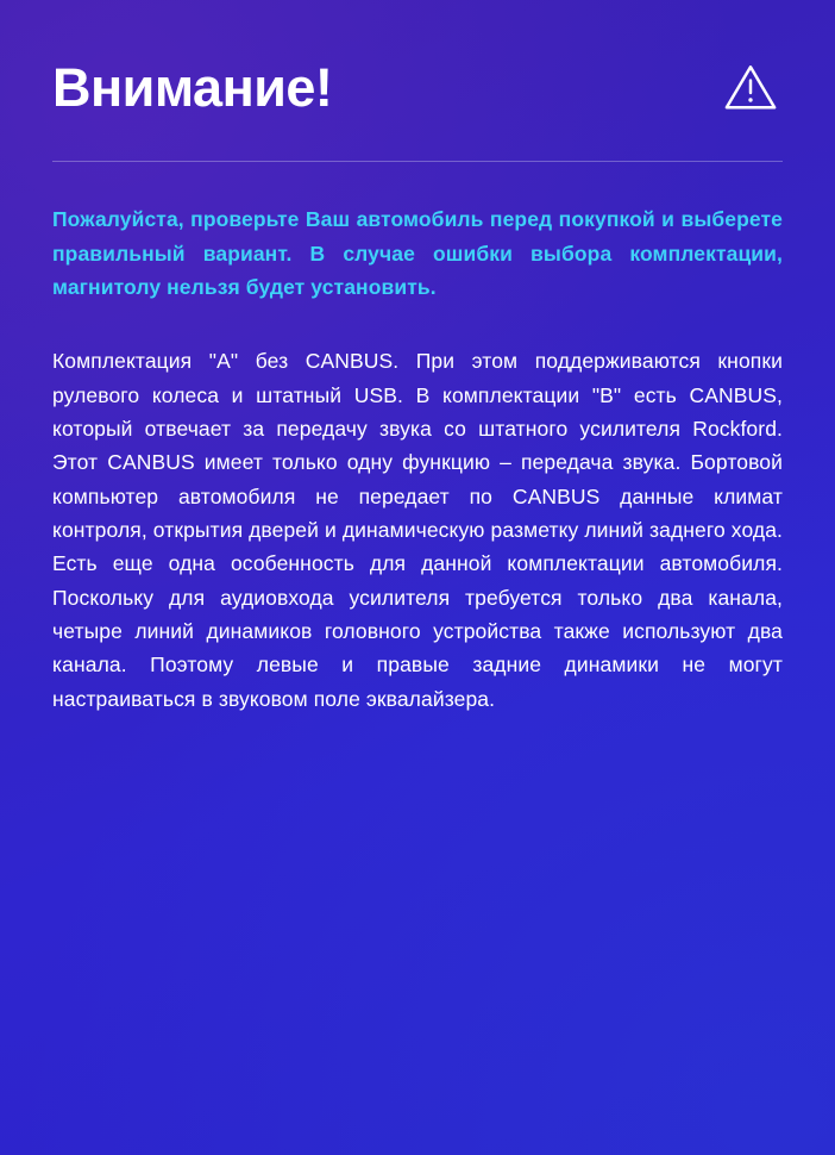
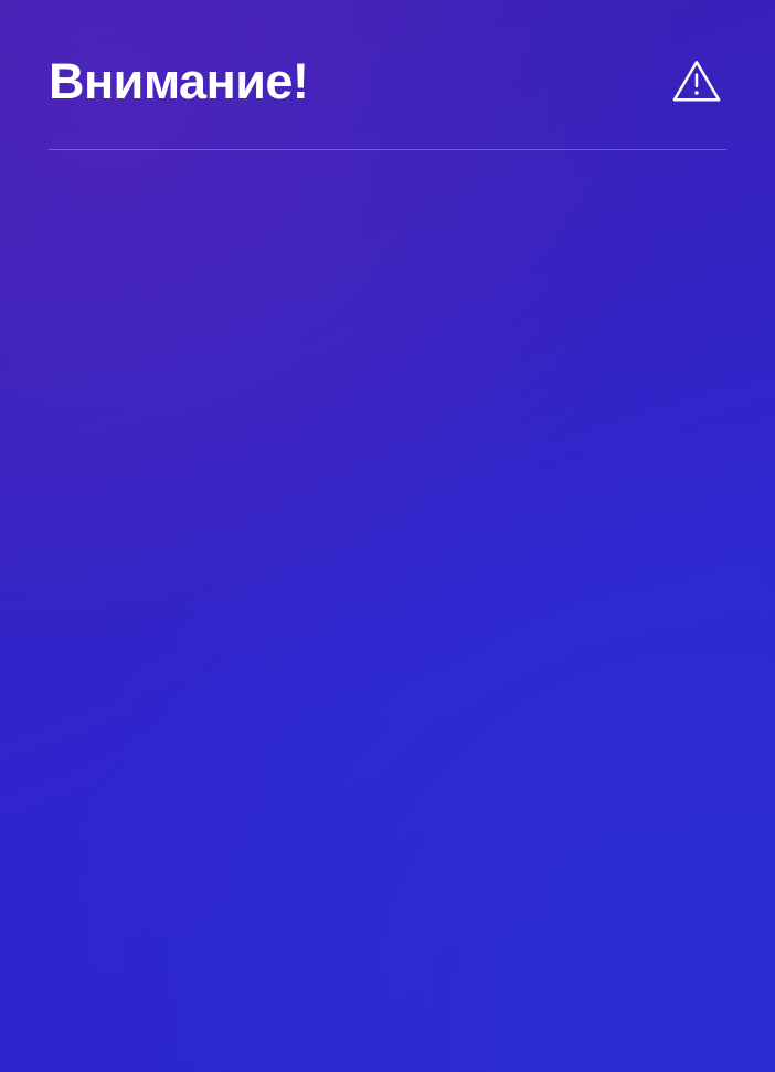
  Внимание!
- Пожалуйста, проверьте Ваш автомобиль перед покупкой и выберете правильный вариант. В случае ошибки выбора комплектации, магнитолу нельзя будет установить.
- Комплектация "А" без CANBUS. При этом поддерживаются кнопки рулевого колеса и штатный USB. В комплектации "В" есть CANBUS, который отвечает за передачу звука со штатного усилителя Rockford. Этот CANBUS имеет только одну функцию – передача звука. Бортовой компьютер автомобиля не передает по CANBUS данные климат контроля, открытия дверей и динамическую разметку линий заднего хода. Есть еще одна особенность для данной комплектации автомобиля. Поскольку для аудиовхода усилителя требуется только два канала, четыре линий динамиков головного устройства также используют два канала. Поэтому левые и правые задние динамики не могут настраиваться в звуковом поле эквалайзера.
